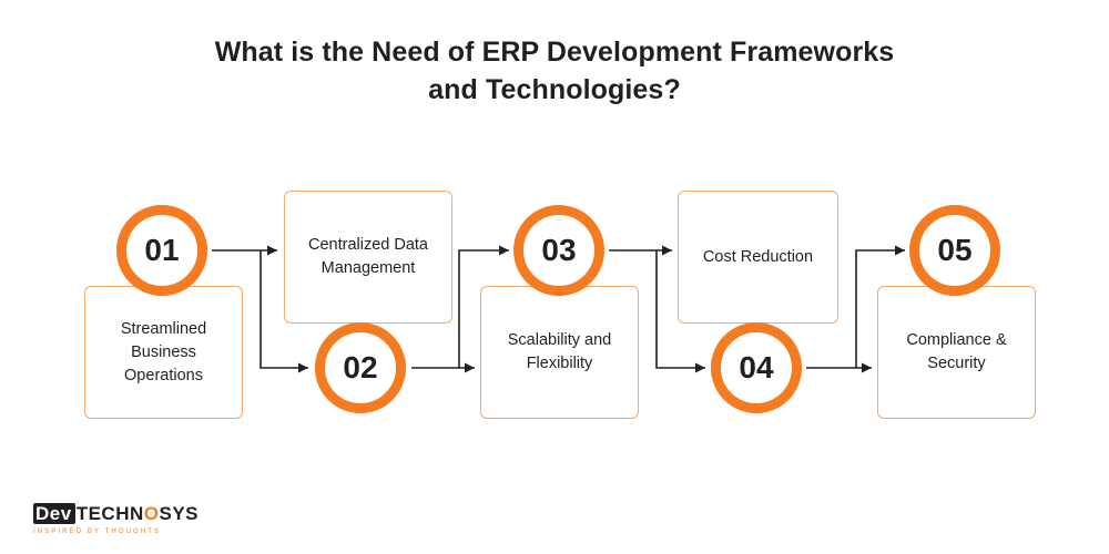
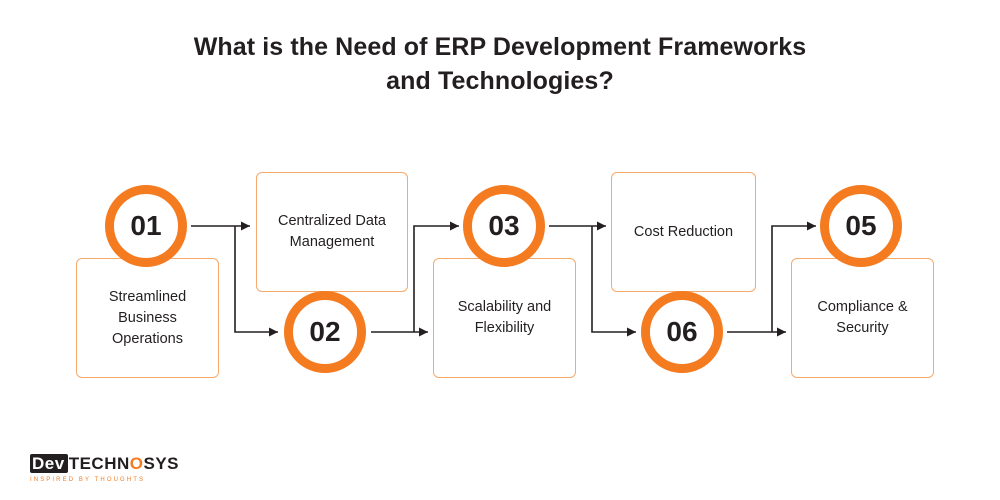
  What is the Need of ERP Development Frameworks
  and Technologies?
  Streamlined Business Operations
  Centralized Data Management
  Scalability and Flexibility
  Cost Reduction
  Compliance & Security
  01
  02
  03
- 04
+ 06
  05
  Dev TECHNOSYS
